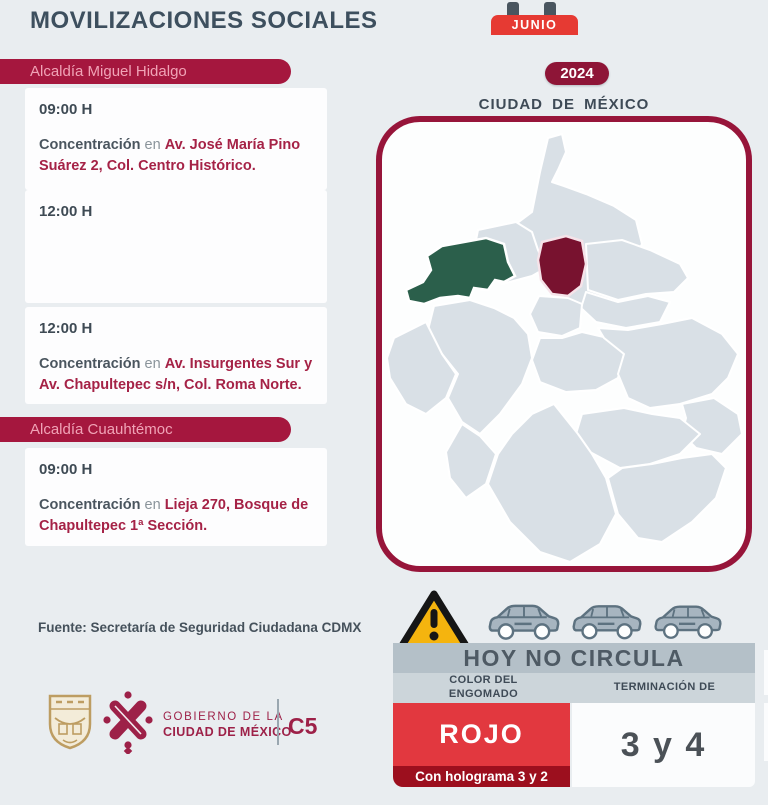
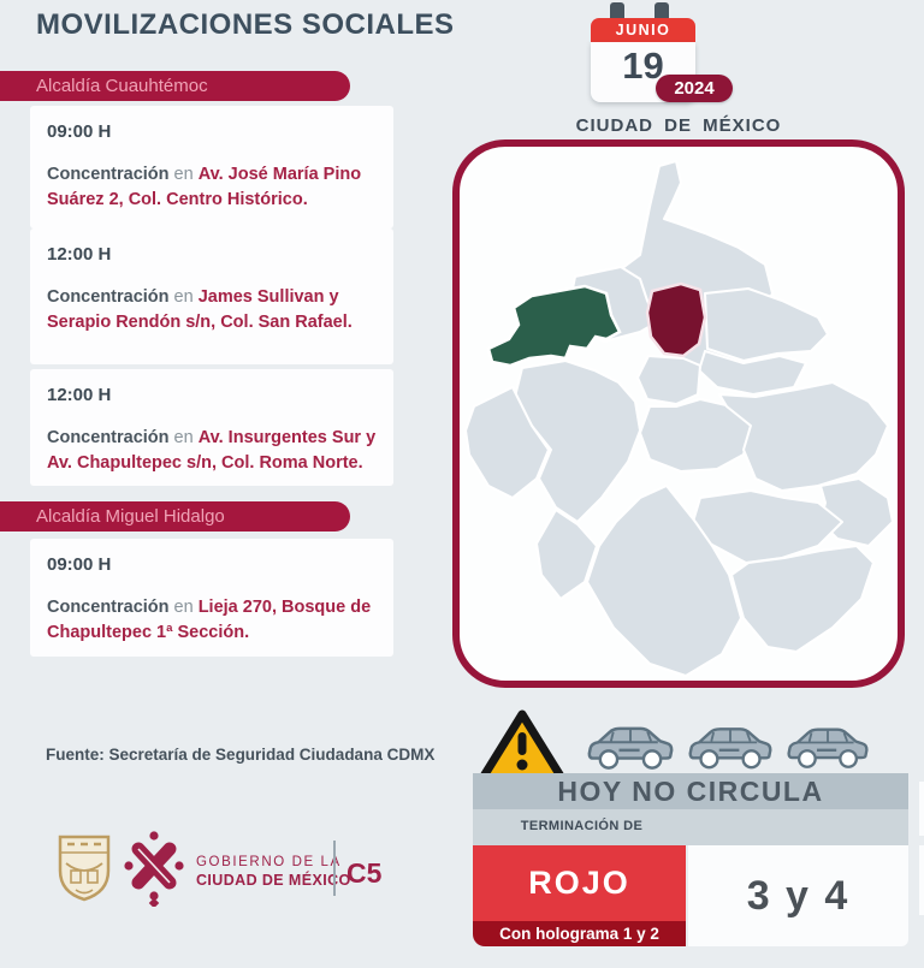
  MOVILIZACIONES SOCIALES
  JUNIO
+ 19
  2024
- Alcaldía Miguel Hidalgo
+ Alcaldía Cuauhtémoc
  09:00 H
  Concentración en Av. José María Pino Suárez 2, Col. Centro Histórico.
  12:00 H
+ Concentración en James Sullivan y Serapio Rendón s/n, Col. San Rafael.
  12:00 H
  Concentración en Av. Insurgentes Sur y Av. Chapultepec s/n, Col. Roma Norte.
- Alcaldía Cuauhtémoc
+ Alcaldía Miguel Hidalgo
  09:00 H
  Concentración en Lieja 270, Bosque de Chapultepec 1ª Sección.
  Fuente: Secretaría de Seguridad Ciudadana CDMX
  GOBIERNO DE LA
  CIUDAD DE MÉXIO
  C5
  CIUDAD DE MÉXICO
  HOY NO CIRCULA
- COLOR DEL
- ENGOMADO
  TERMINACIÓN DE
  ROJO
- Con holograma 3 y 2
+ Con holograma 1 y 2
  3 y 4
